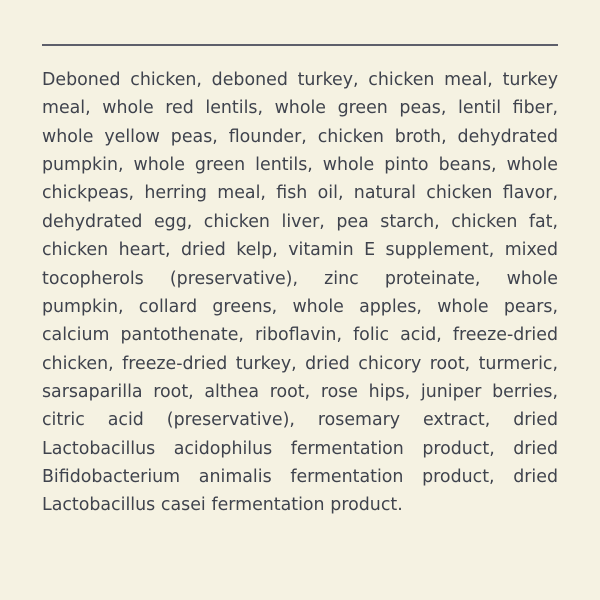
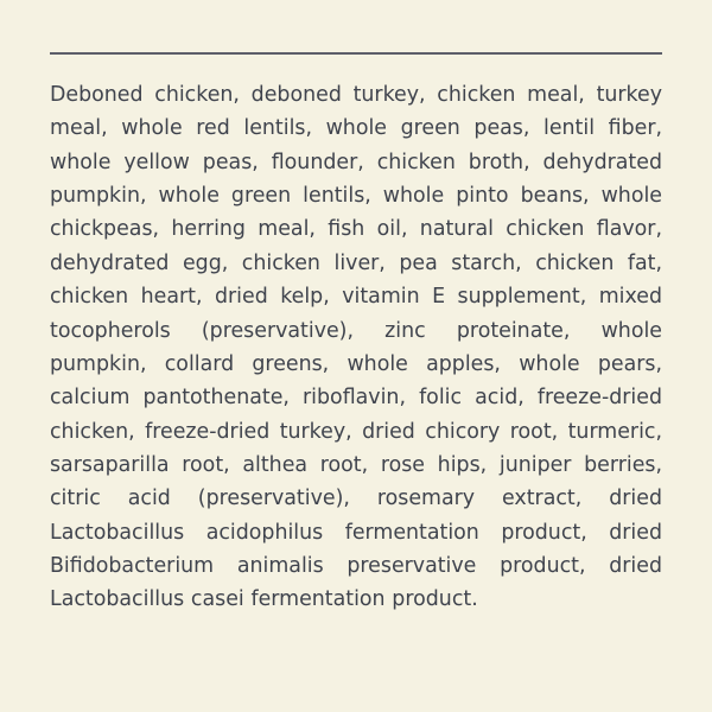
- Deboned chicken, deboned turkey, chicken meal, turkey meal, whole red lentils, whole green peas, lentil fiber, whole yellow peas, flounder, chicken broth, dehydrated pumpkin, whole green lentils, whole pinto beans, whole chickpeas, herring meal, fish oil, natural chicken flavor, dehydrated egg, chicken liver, pea starch, chicken fat, chicken heart, dried kelp, vitamin E supplement, mixed tocopherols (preservative), zinc proteinate, whole pumpkin, collard greens, whole apples, whole pears, calcium pantothenate, riboflavin, folic acid, freeze-dried chicken, freeze-dried turkey, dried chicory root, turmeric, sarsaparilla root, althea root, rose hips, juniper berries, citric acid (preservative), rosemary extract, dried Lactobacillus acidophilus fermentation product, dried Bifidobacterium animalis fermentation product, dried Lactobacillus casei fermentation product.
+ Deboned chicken, deboned turkey, chicken meal, turkey meal, whole red lentils, whole green peas, lentil fiber, whole yellow peas, flounder, chicken broth, dehydrated pumpkin, whole green lentils, whole pinto beans, whole chickpeas, herring meal, fish oil, natural chicken flavor, dehydrated egg, chicken liver, pea starch, chicken fat, chicken heart, dried kelp, vitamin E supplement, mixed tocopherols (preservative), zinc proteinate, whole pumpkin, collard greens, whole apples, whole pears, calcium pantothenate, riboflavin, folic acid, freeze-dried chicken, freeze-dried turkey, dried chicory root, turmeric, sarsaparilla root, althea root, rose hips, juniper berries, citric acid (preservative), rosemary extract, dried Lactobacillus acidophilus fermentation product, dried Bifidobacterium animalis preservative product, dried Lactobacillus casei fermentation product.
